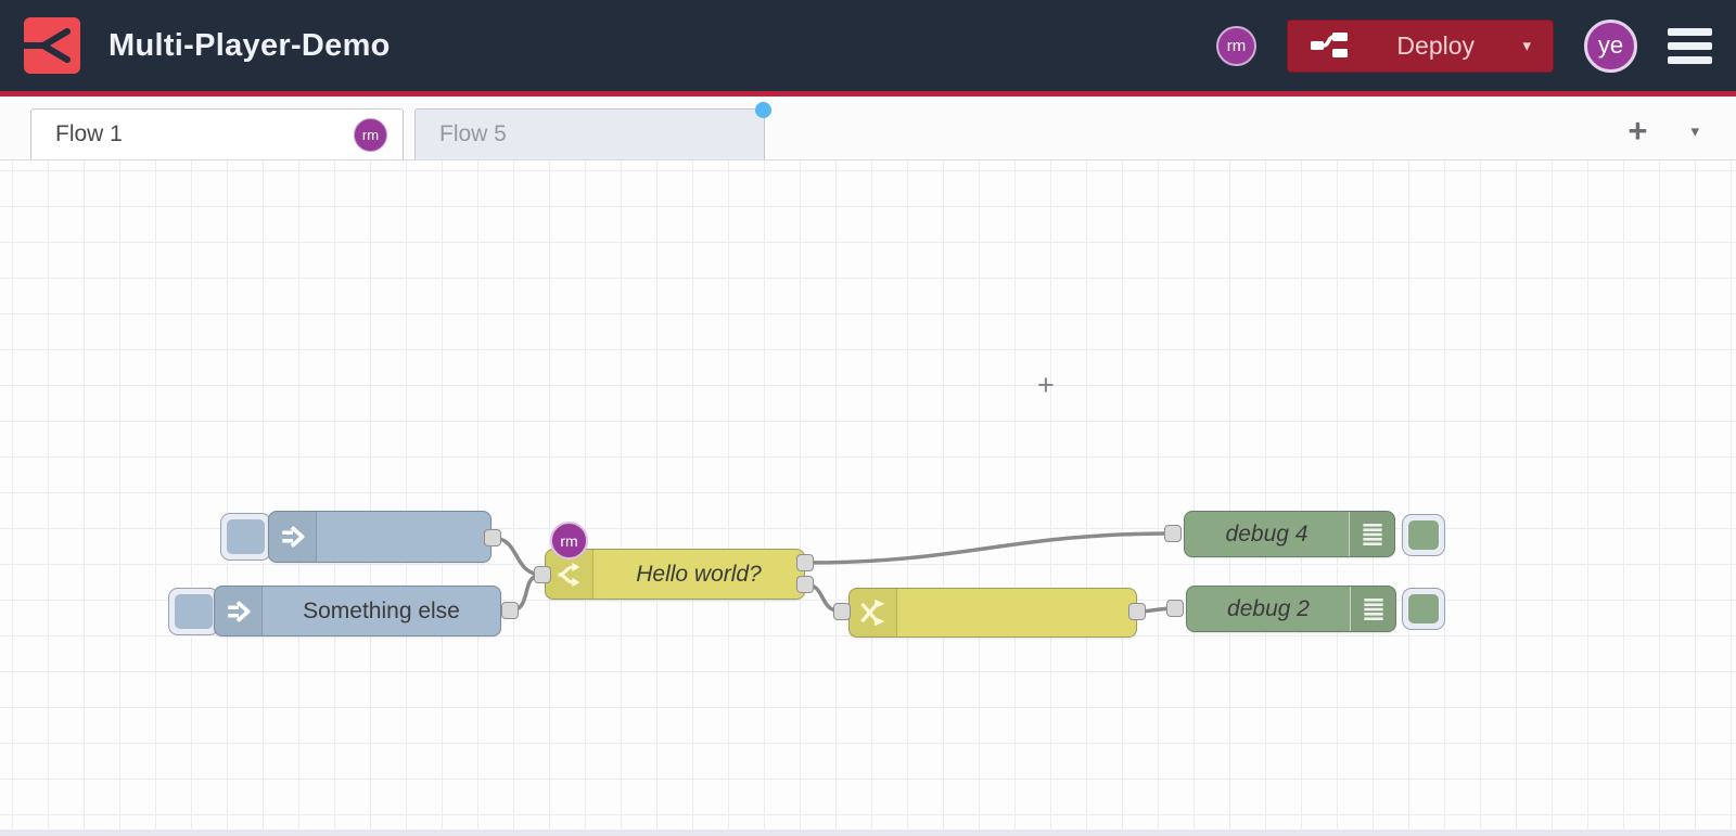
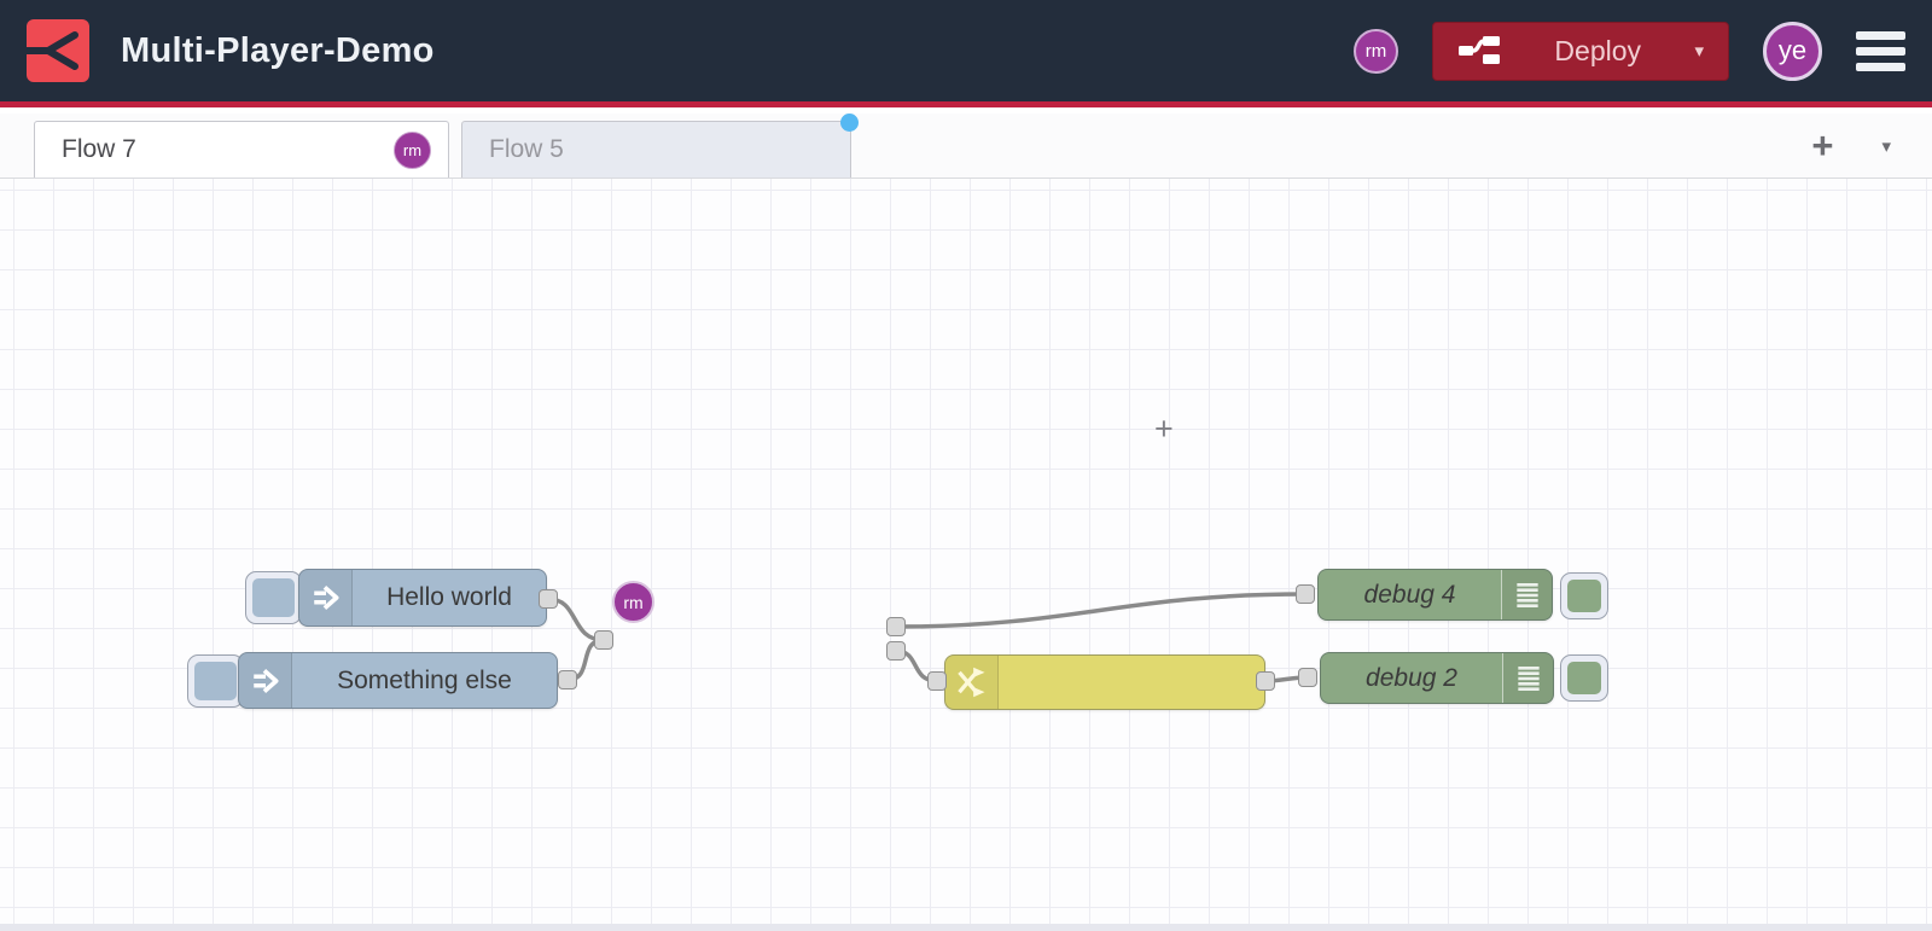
  Multi-Player-Demo
  rm
  Deploy
  ▾
  ye
- Flow 1
+ Flow 7
  rm
  Flow 5
  +
  ▾
+ Hello world
  Something else
- Hello world?
  rm
  debug 4
  debug 2
  +
